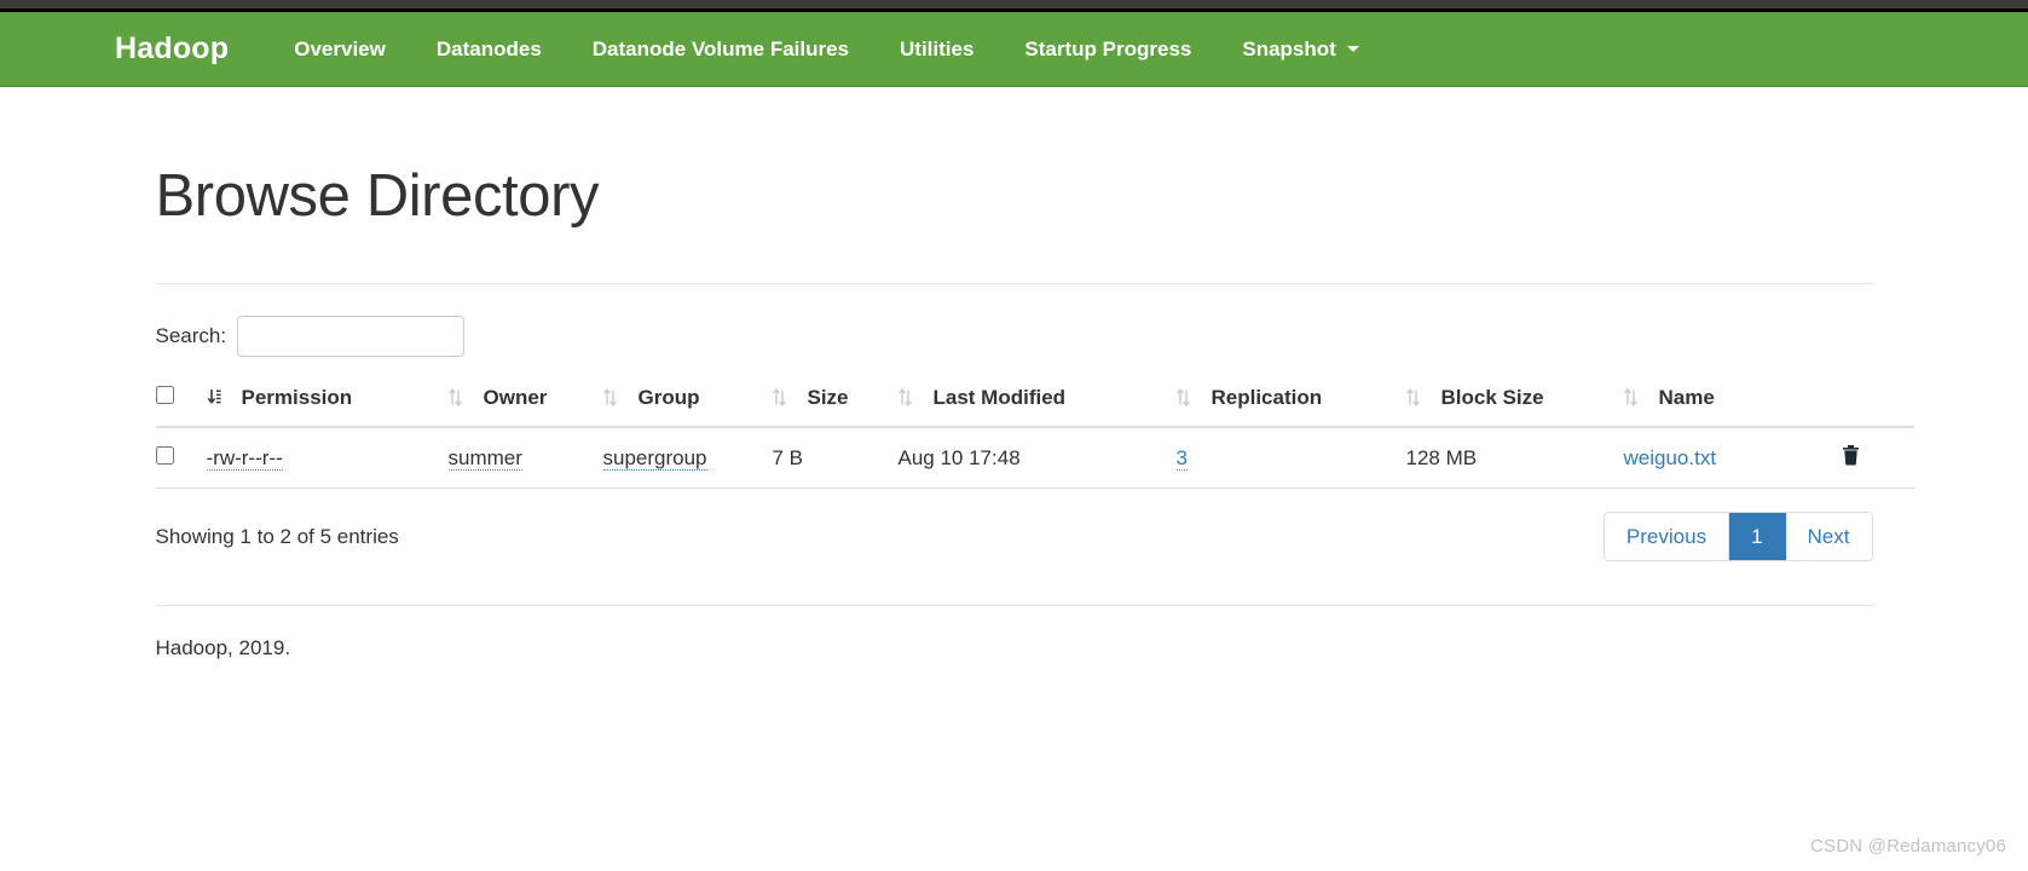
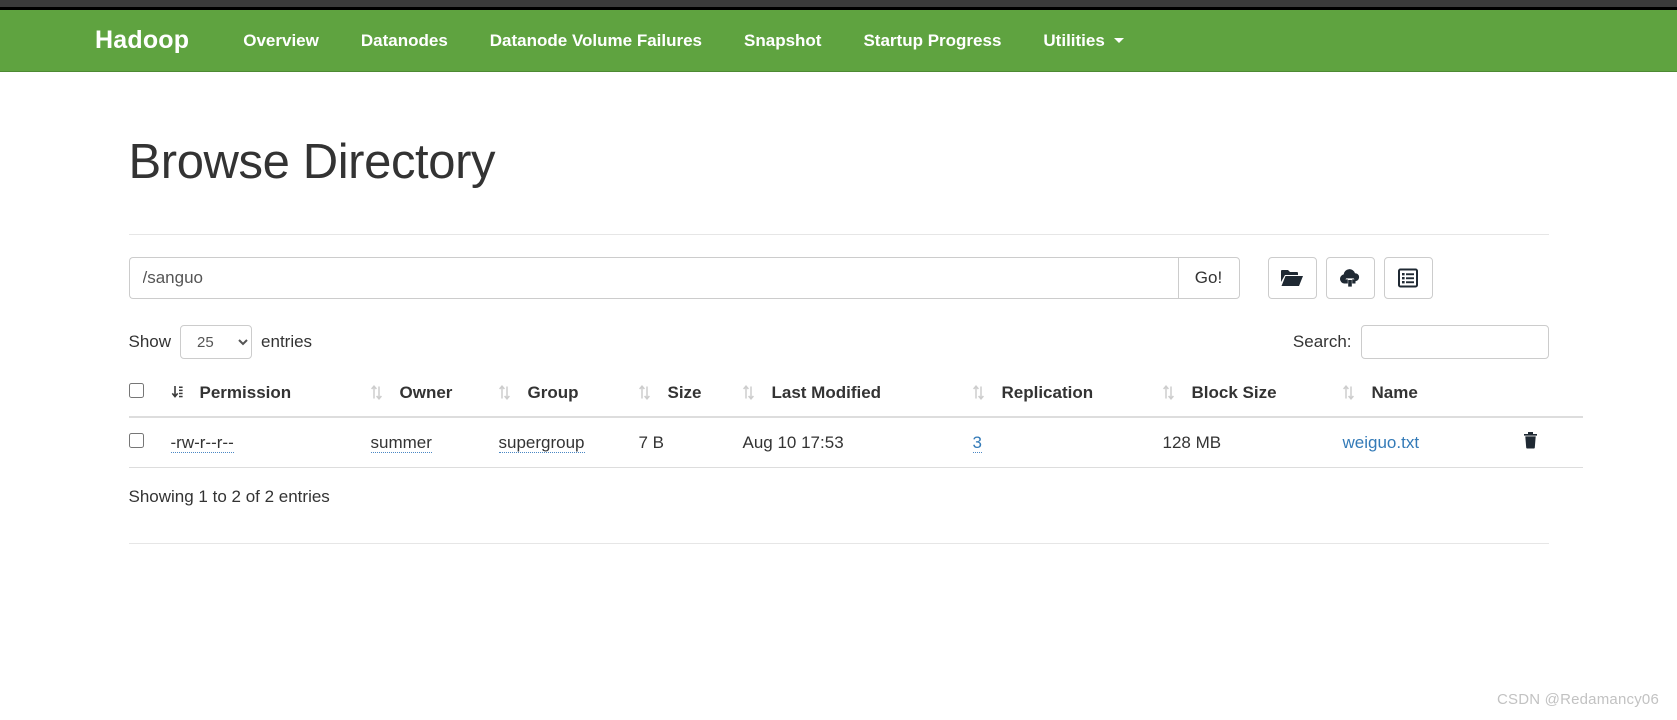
  Hadoop
  Overview
  Datanodes
  Datanode Volume Failures
- Utilities
+ Snapshot
  Startup Progress
- Snapshot
+ Utilities
  Browse Directory
+ /sanguo
+ Go!
+ Show
+ 25
+ entries
  Search:
  	Permission	Owner	Group	Size	Last Modified	Replication	Block Size	Name
- 	-rw-r--r--	summer	supergroup	7 B	Aug 10 17:48	3	128 MB	weiguo.txt
+ 	-rw-r--r--	summer	supergroup	7 B	Aug 10 17:53	3	128 MB	weiguo.txt
- Showing 1 to 2 of 5 entries
+ Showing 1 to 2 of 2 entries
- Previous
- 1
- Next
- Hadoop, 2019.
  CSDN @Redamancy06
